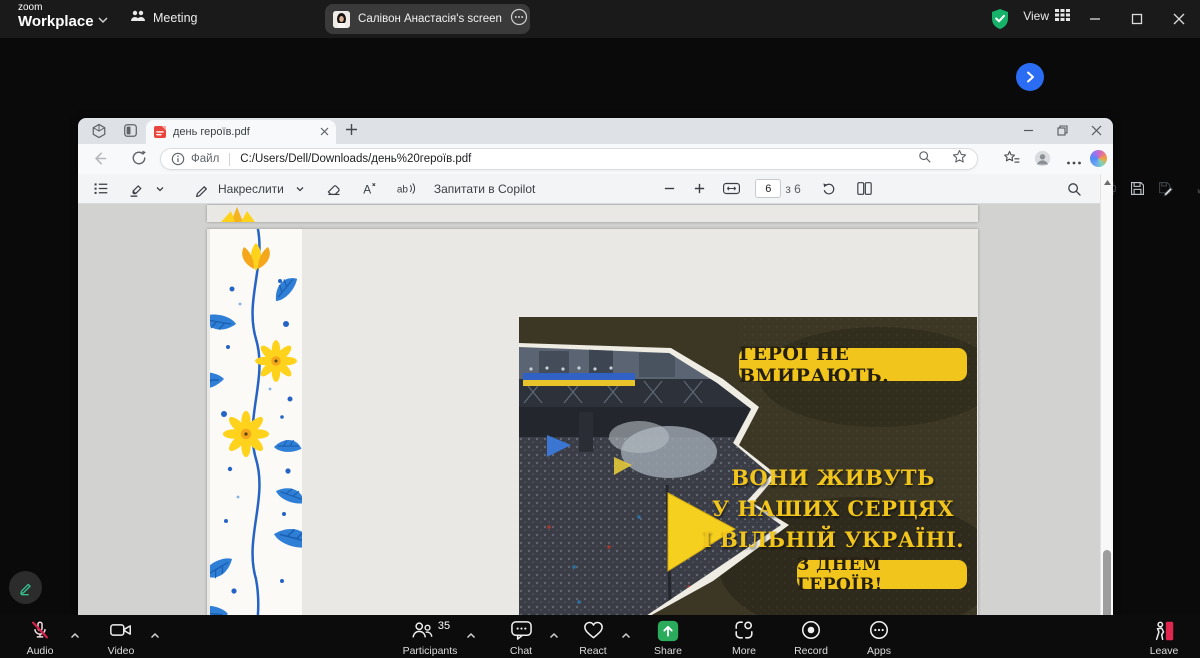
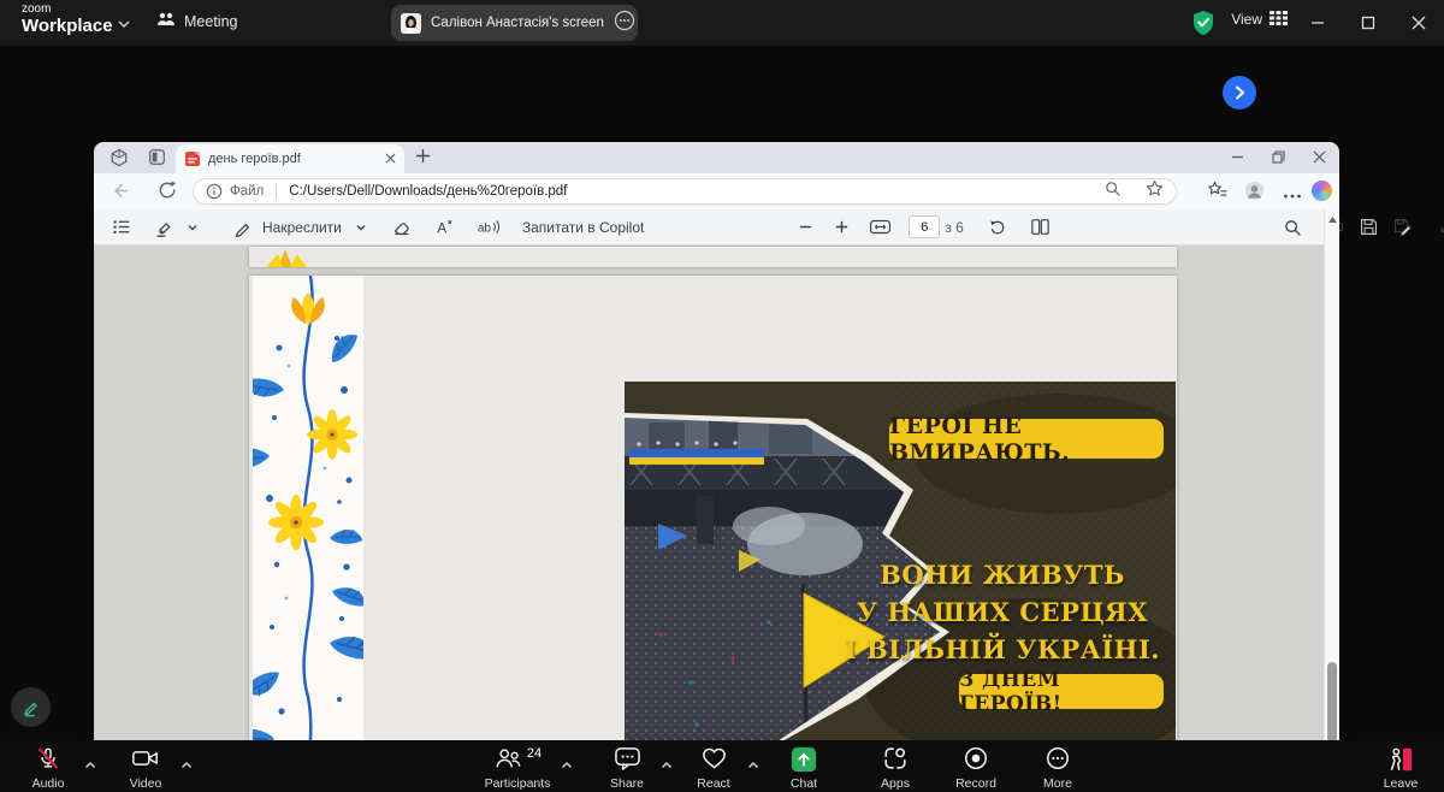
  zoom
  Workplace
  Meeting
  Салівон Анастасія's screen
  View
  день героїв.pdf
  Файл
  C:/Users/Dell/Downloads/день%20героїв.pdf
  Накреслити
  A
  ab
  Запитати в Copilot
  6
  з 6
  ГЕРОЇ НЕ ВМИРАЮТЬ.
  ВОНИ ЖИВУТЬ
  У НАШИХ СЕРЦЯХ
  І ВІЛЬНІЙ УКРАЇНІ.
  З ДНЕМ ГЕРОЇВ!
  Audio
  Video
- 35
+ 24
  Participants
- Chat
+ Share
  React
- Share
+ Chat
- More
+ Apps
  Record
- Apps
+ More
  Leave
